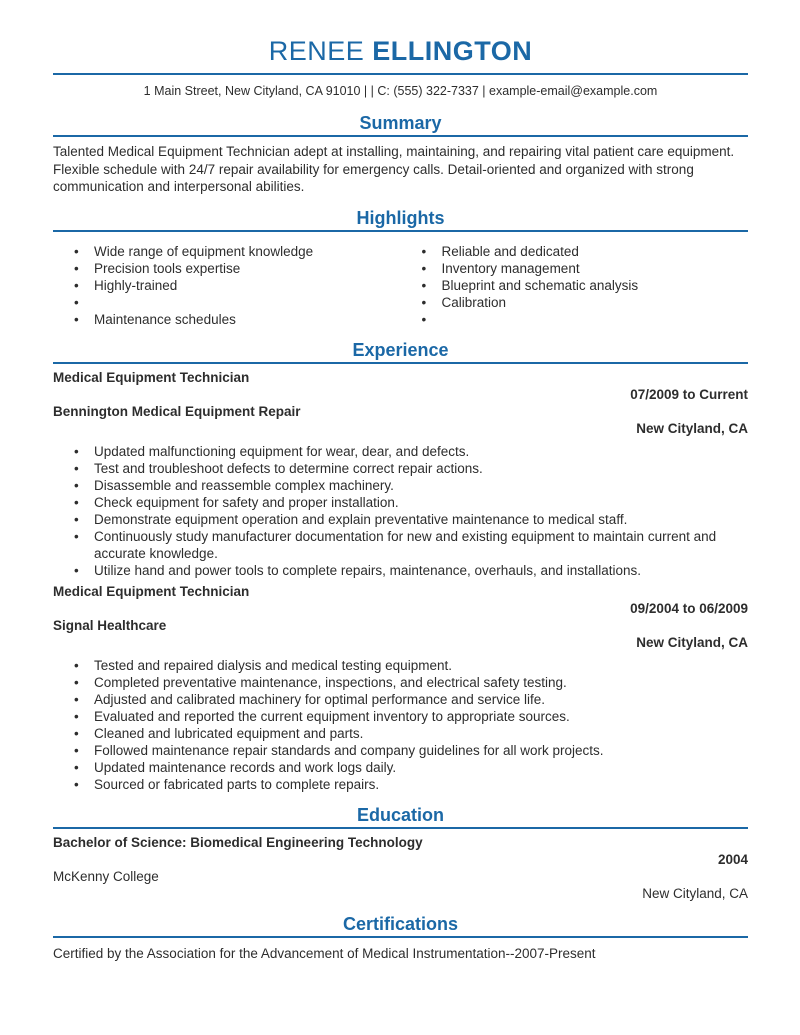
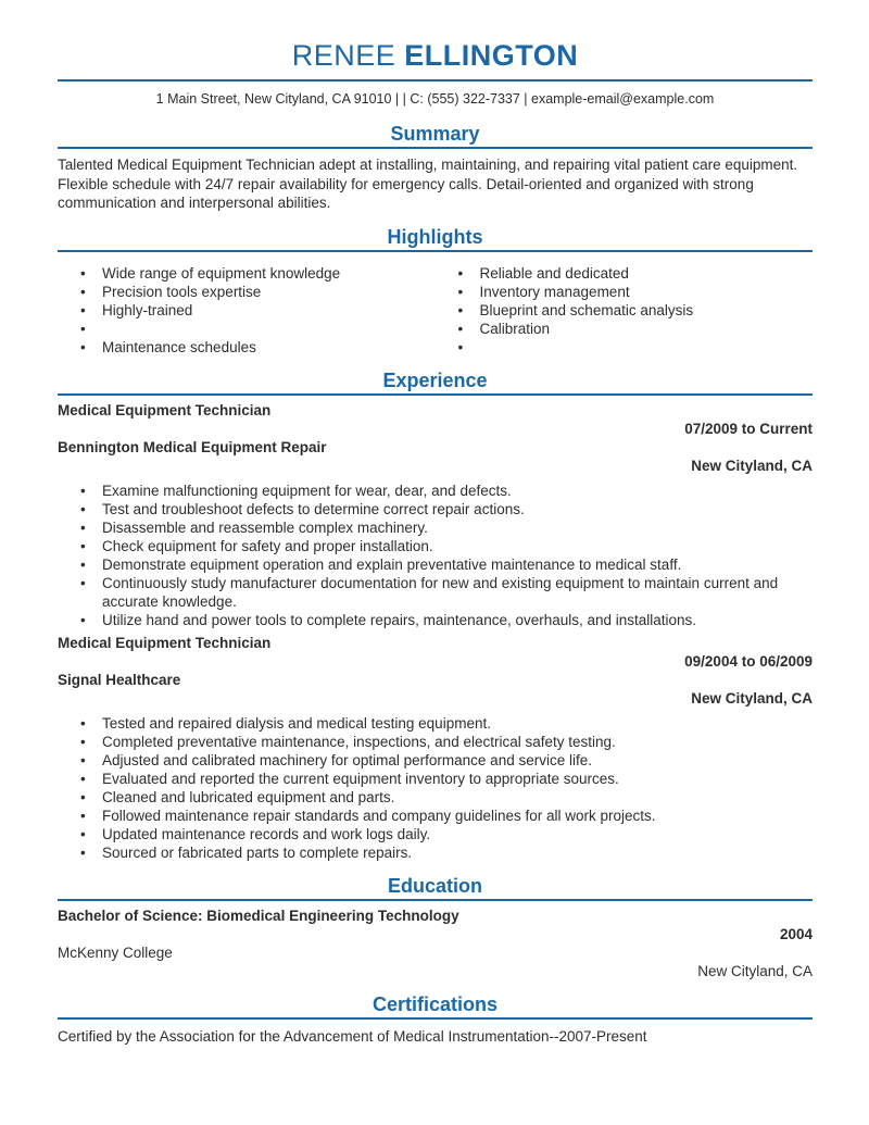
  RENEE ELLINGTON
  1 Main Street, New Cityland, CA 91010 | | C: (555) 322-7337 | example-email@example.com
  Summary
  Talented Medical Equipment Technician adept at installing, maintaining, and repairing vital patient care equipment. Flexible schedule with 24/7 repair availability for emergency calls. Detail-oriented and organized with strong communication and interpersonal abilities.
  Highlights
  •
  Wide range of equipment knowledge
  •
  Precision tools expertise
  •
  Highly-trained
  •
  •
  Maintenance schedules
  •
  Reliable and dedicated
  •
  Inventory management
  •
  Blueprint and schematic analysis
  •
  Calibration
  •
  Experience
  Medical Equipment Technician
  07/2009 to Current
  Bennington Medical Equipment Repair
  New Cityland, CA
  •
- Updated malfunctioning equipment for wear, dear, and defects.
+ Examine malfunctioning equipment for wear, dear, and defects.
  •
  Test and troubleshoot defects to determine correct repair actions.
  •
  Disassemble and reassemble complex machinery.
  •
  Check equipment for safety and proper installation.
  •
  Demonstrate equipment operation and explain preventative maintenance to medical staff.
  •
  Continuously study manufacturer documentation for new and existing equipment to maintain current and accurate knowledge.
  •
  Utilize hand and power tools to complete repairs, maintenance, overhauls, and installations.
  Medical Equipment Technician
  09/2004 to 06/2009
  Signal Healthcare
  New Cityland, CA
  •
  Tested and repaired dialysis and medical testing equipment.
  •
  Completed preventative maintenance, inspections, and electrical safety testing.
  •
  Adjusted and calibrated machinery for optimal performance and service life.
  •
  Evaluated and reported the current equipment inventory to appropriate sources.
  •
  Cleaned and lubricated equipment and parts.
  •
  Followed maintenance repair standards and company guidelines for all work projects.
  •
  Updated maintenance records and work logs daily.
  •
  Sourced or fabricated parts to complete repairs.
  Education
  Bachelor of Science: Biomedical Engineering Technology
  2004
  McKenny College
  New Cityland, CA
  Certifications
  Certified by the Association for the Advancement of Medical Instrumentation--2007-Present
